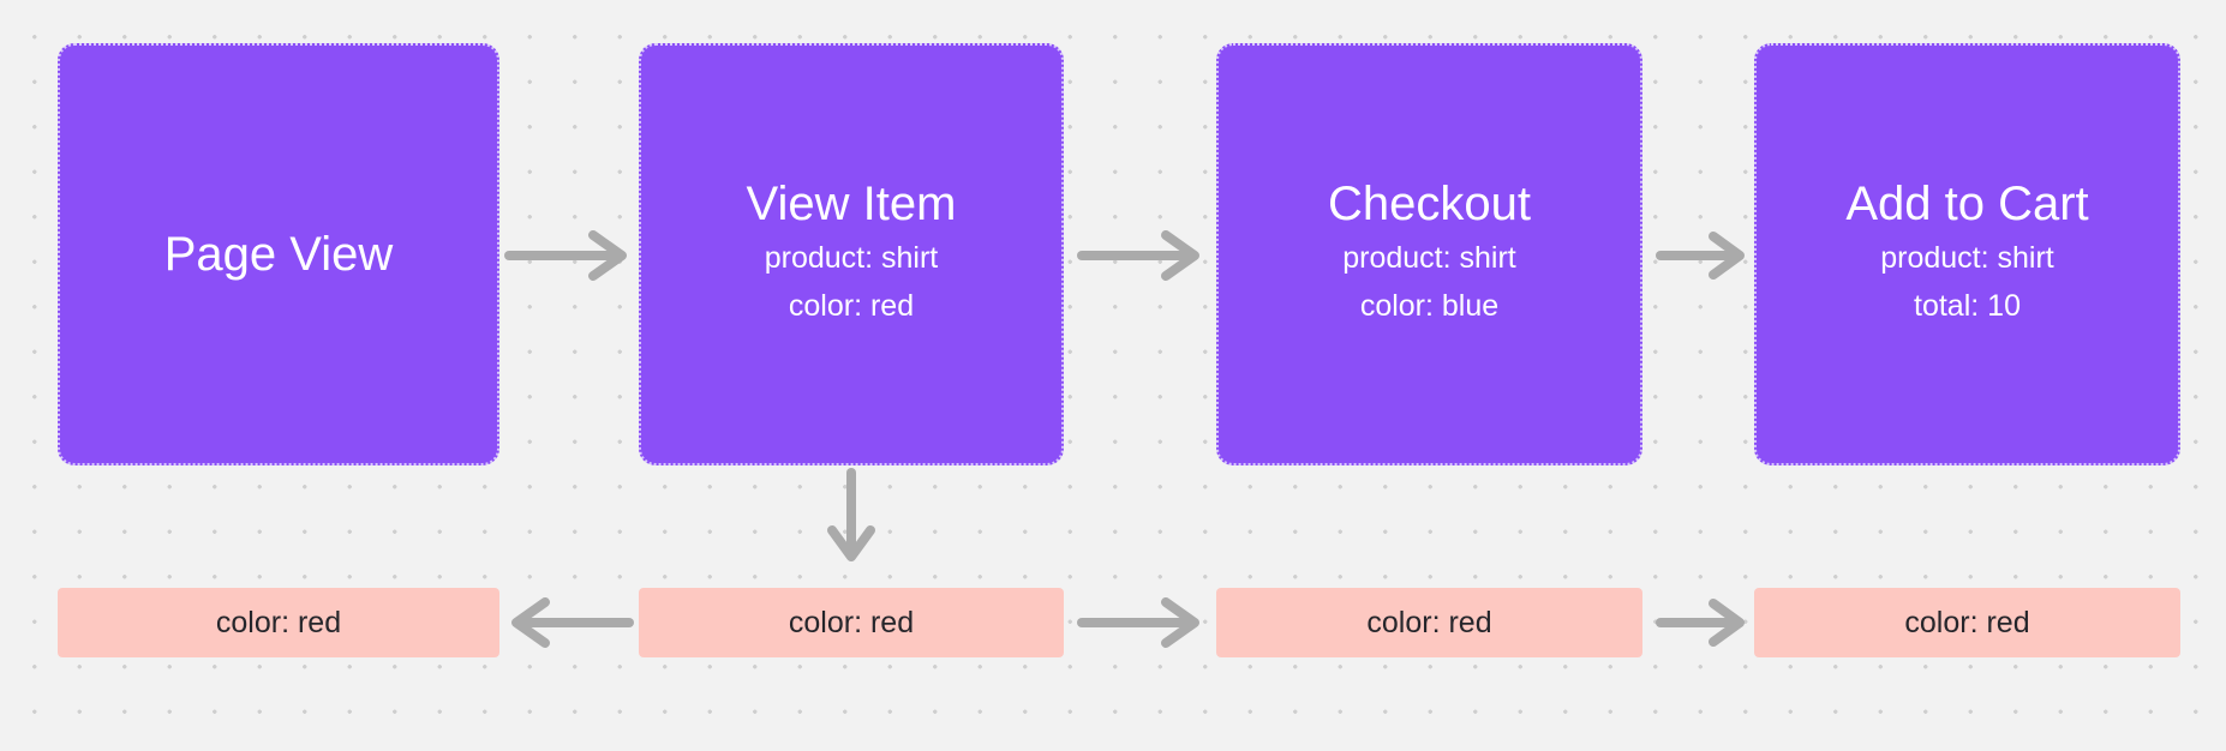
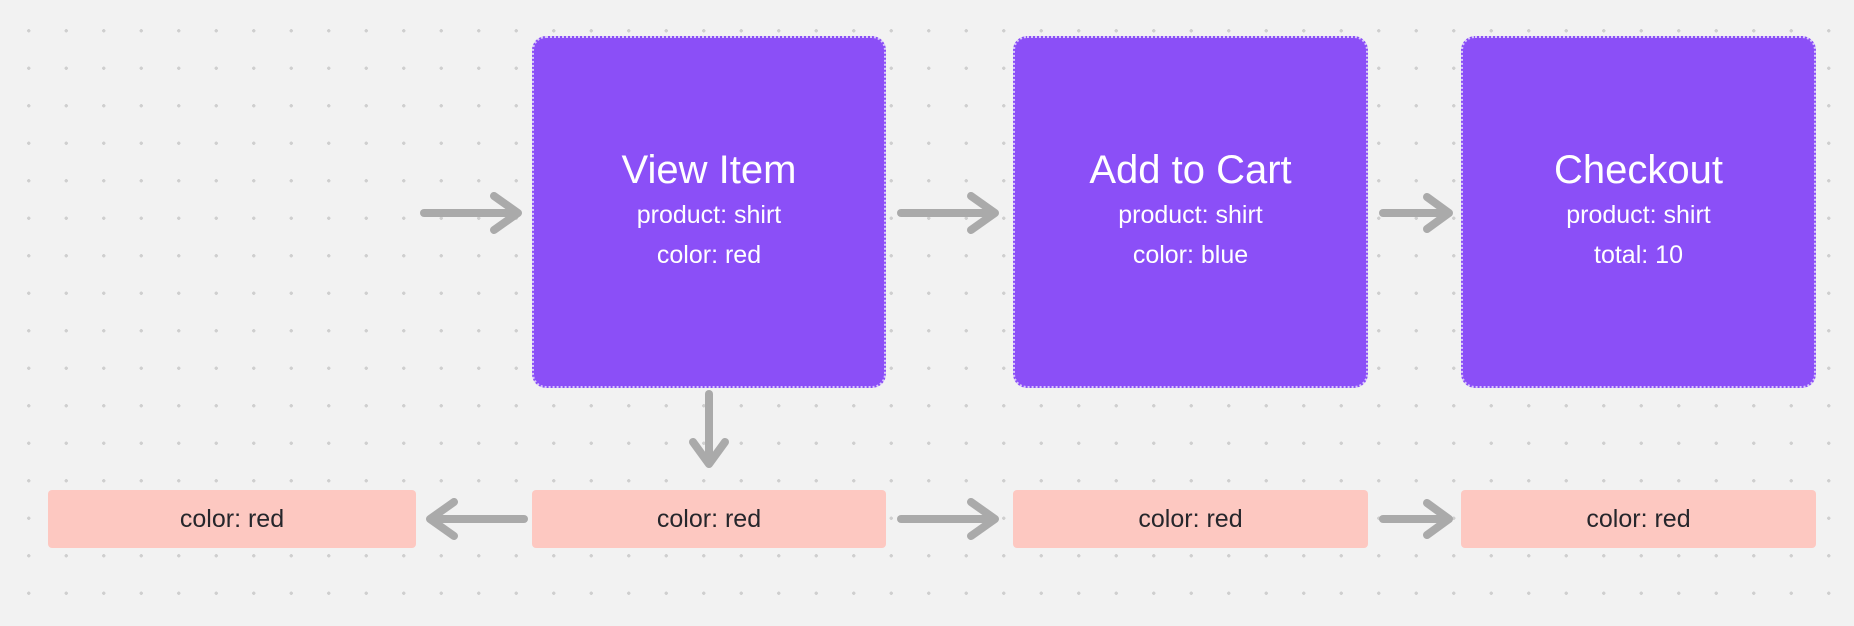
- Page View
  View Item
  product: shirt
  color: red
- Checkout
+ Add to Cart
  product: shirt
  color: blue
- Add to Cart
+ Checkout
  product: shirt
  total: 10
  color: red
  color: red
  color: red
  color: red
